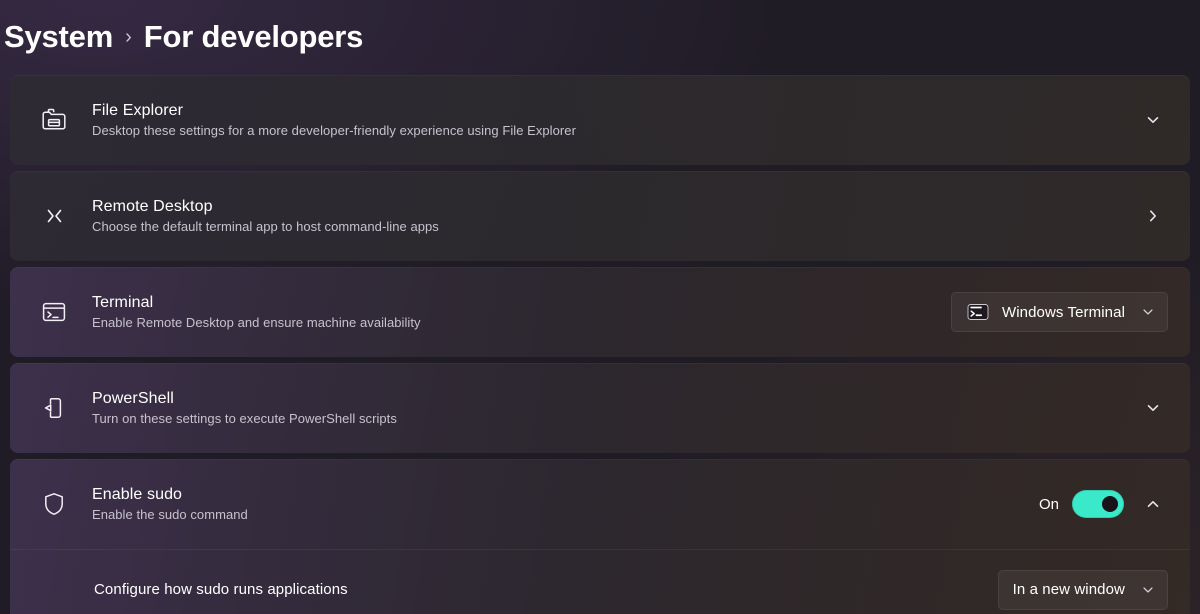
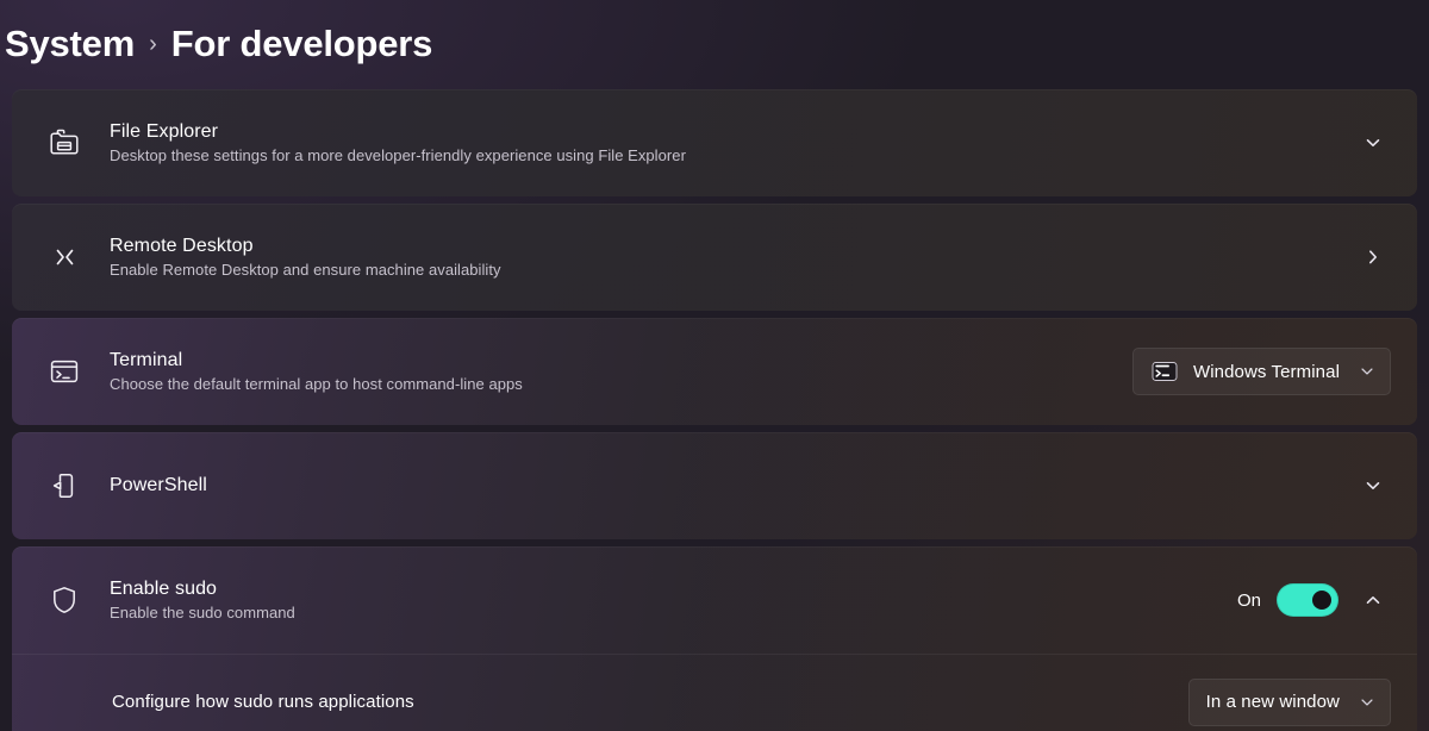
  System
  ›
  For developers
  File Explorer
  Desktop these settings for a more developer-friendly experience using File Explorer
  Remote Desktop
- Choose the default terminal app to host command-line apps
+ Enable Remote Desktop and ensure machine availability
  Terminal
- Enable Remote Desktop and ensure machine availability
+ Choose the default terminal app to host command-line apps
  Windows Terminal
  PowerShell
- Turn on these settings to execute PowerShell scripts
  Enable sudo
  Enable the sudo command
  On
  Configure how sudo runs applications
  In a new window
